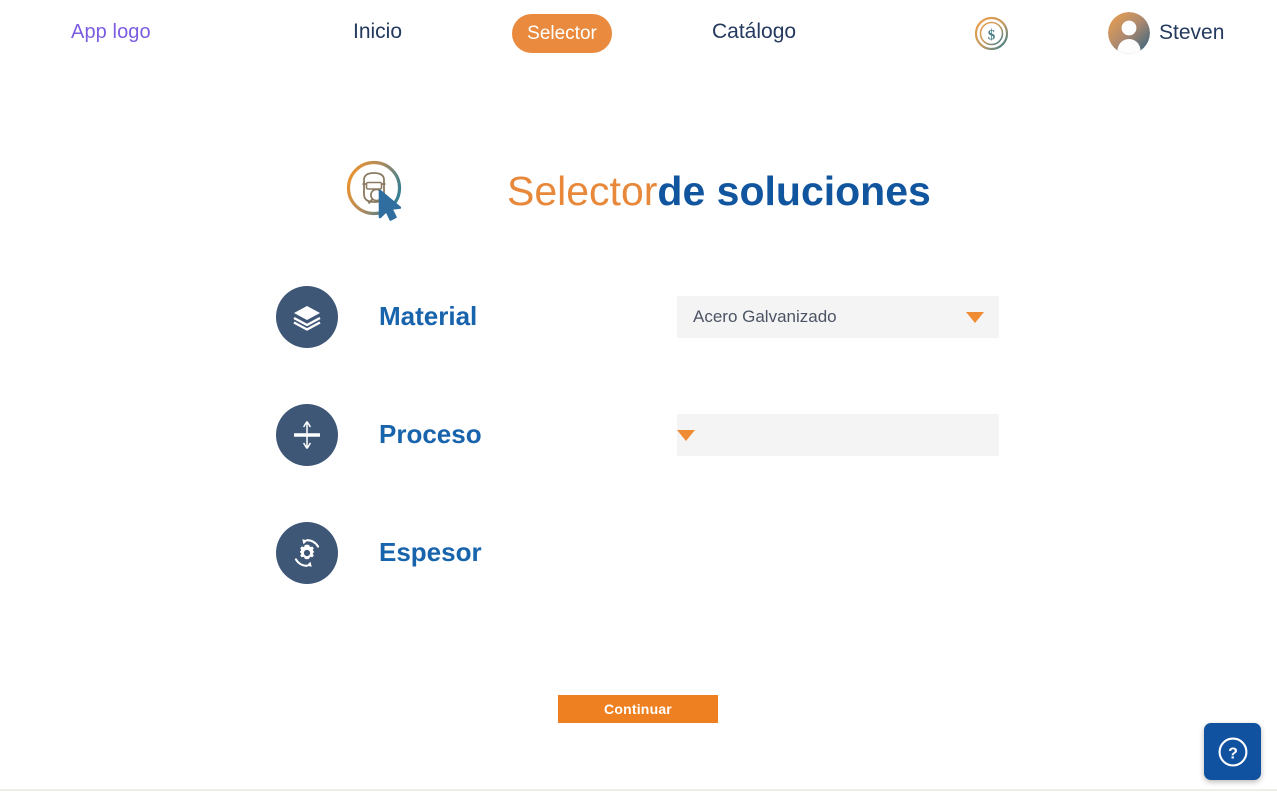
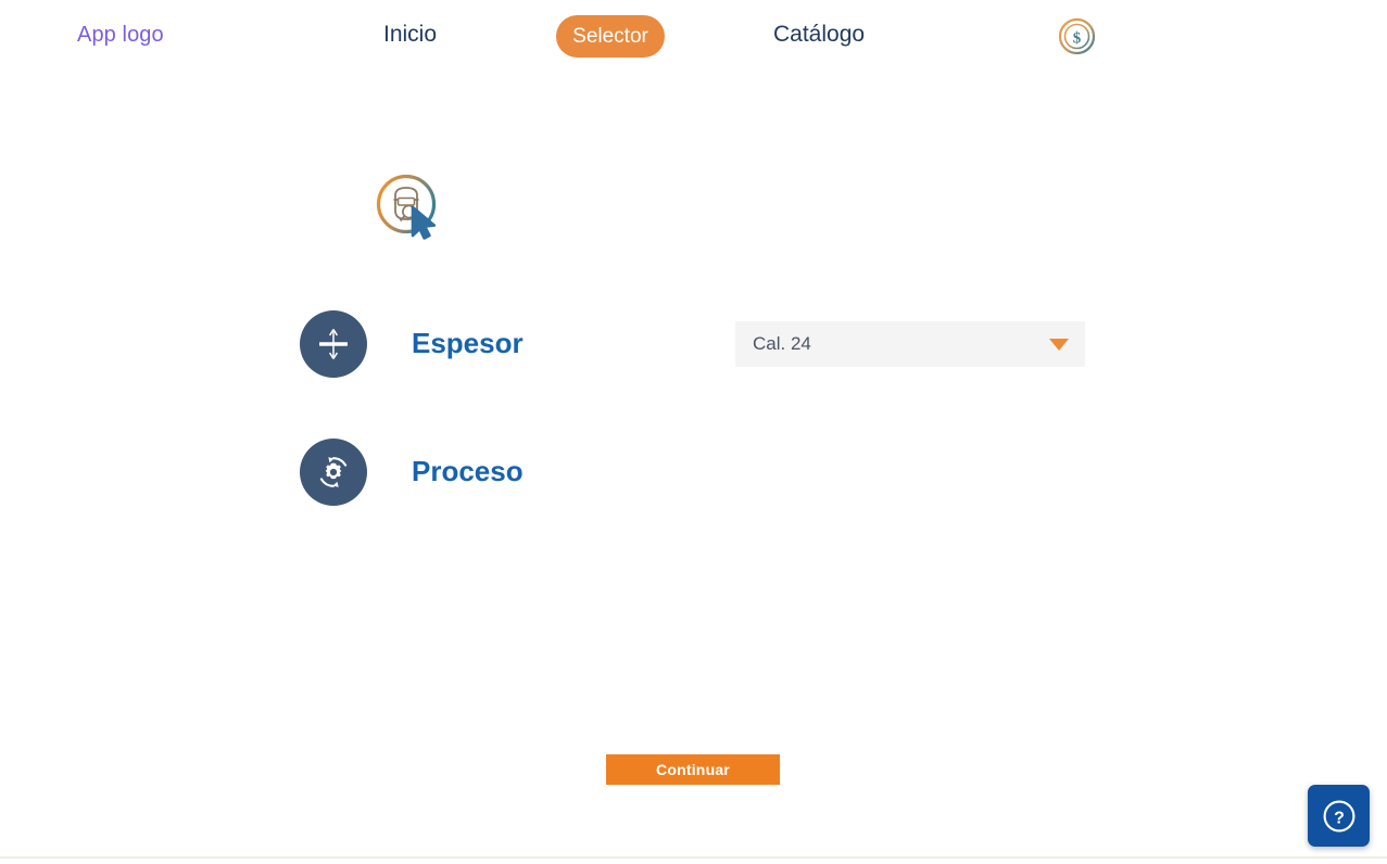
  App logo
  Inicio
  Selector
  Catálogo
  $
- Steven
- Selectorde soluciones
- Material
- Acero Galvanizado
- Proceso
+ Espesor
+ Cal. 24
- Espesor
+ Proceso
  Continuar
  ?
